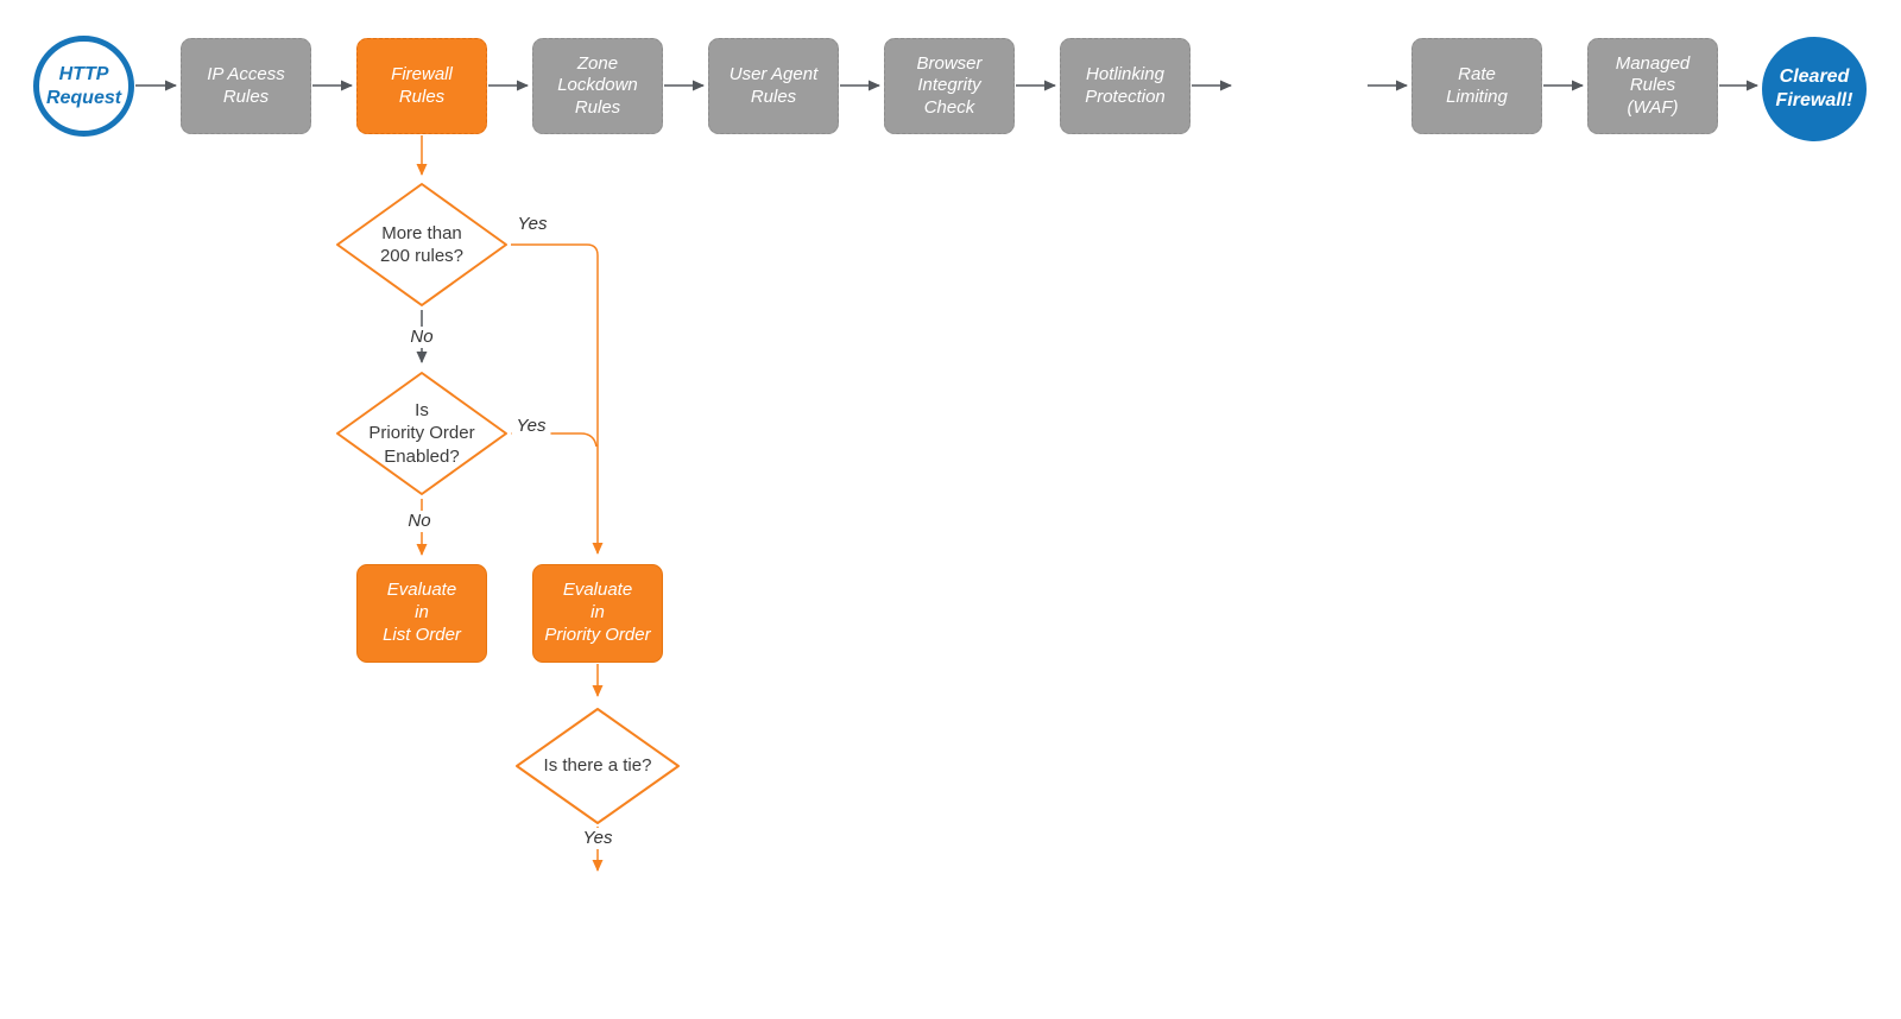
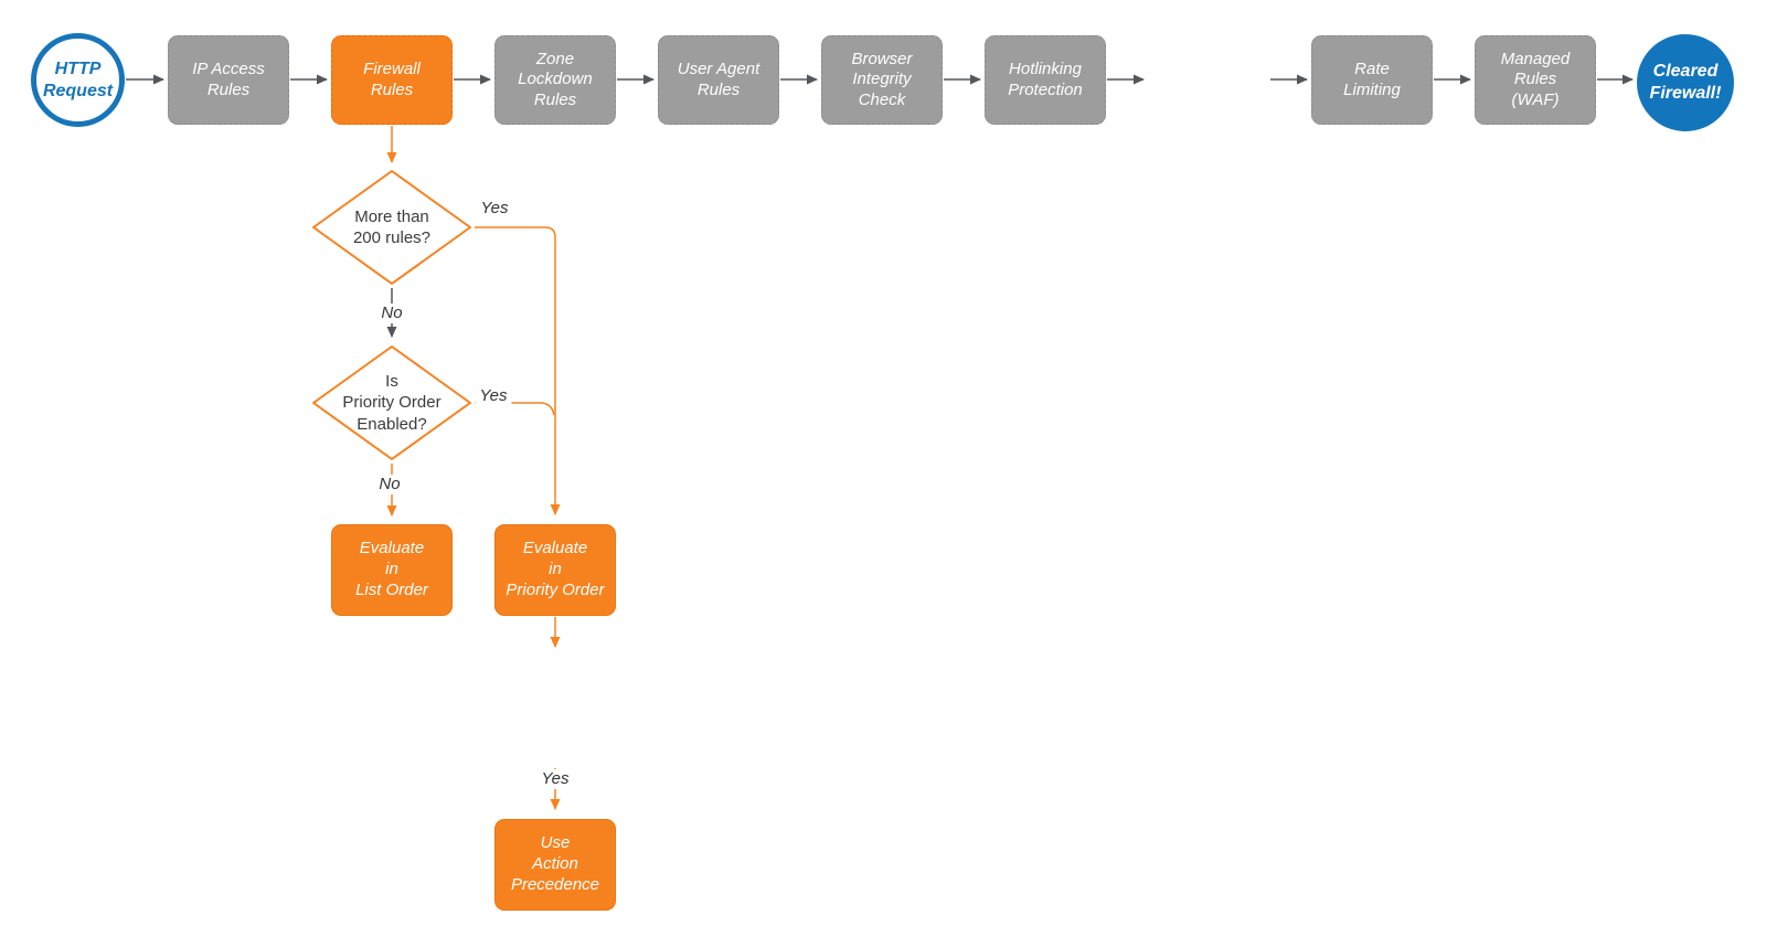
  HTTP
  Request
  IP Access
  Rules
  Firewall
  Rules
  Zone
  Lockdown
  Rules
  User Agent
  Rules
  Browser
  Integrity
  Check
  Hotlinking
  Protection
  Rate
  Limiting
  Managed
  Rules
  (WAF)
  Cleared
  Firewall!
  More than
  200 rules?
  Is
  Priority Order
  Enabled?
- Is there a tie?
  Evaluate
  in
  List Order
  Evaluate
  in
  Priority Order
+ Use
+ Action
+ Precedence
  Yes
  No
  Yes
  No
  Yes
